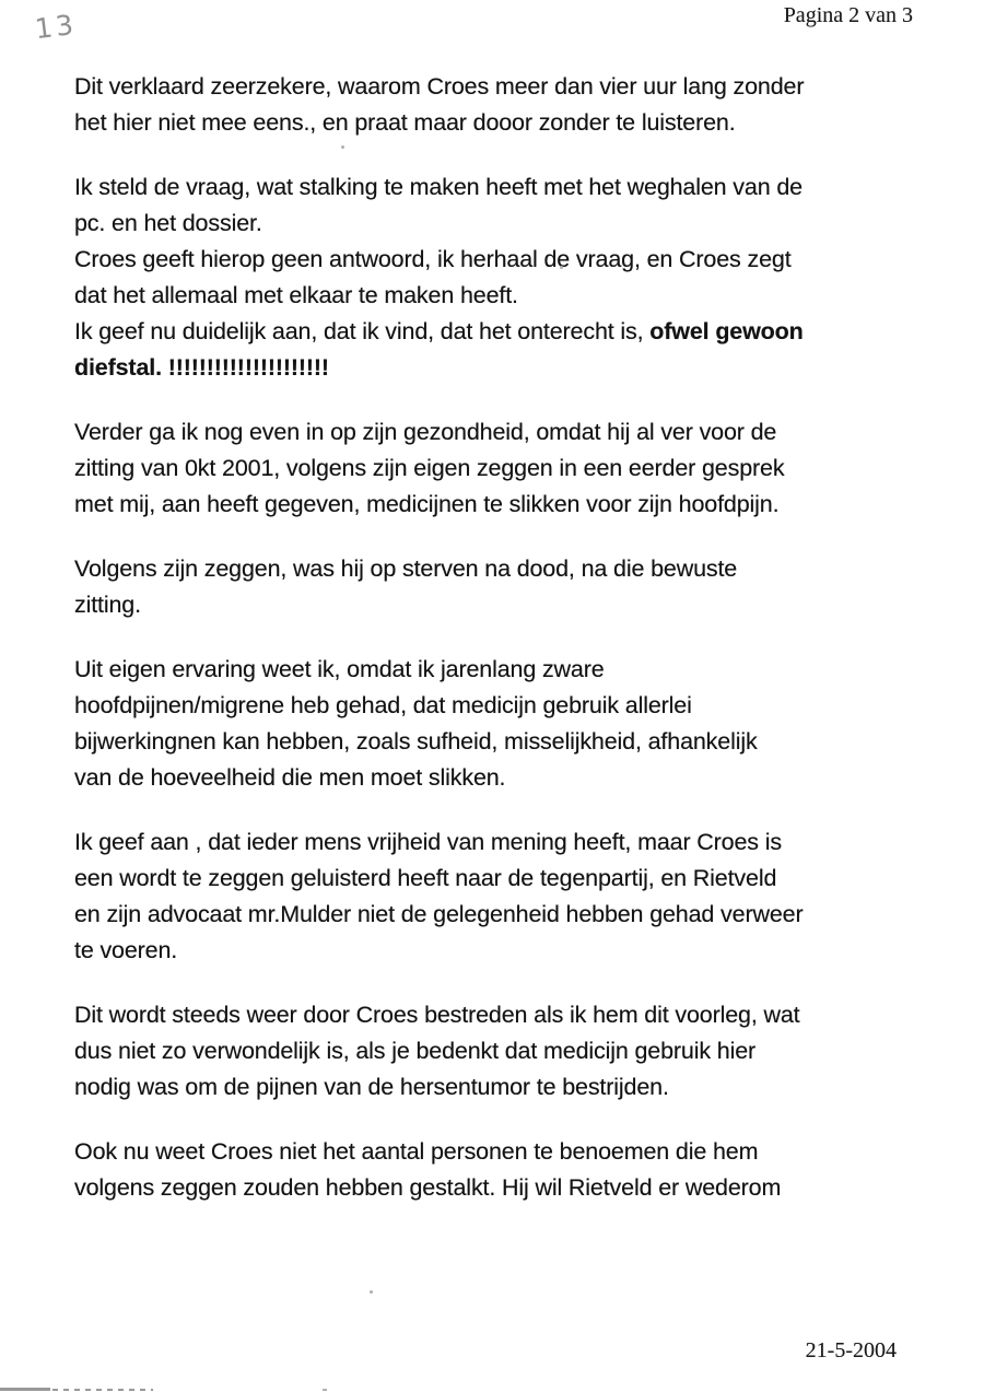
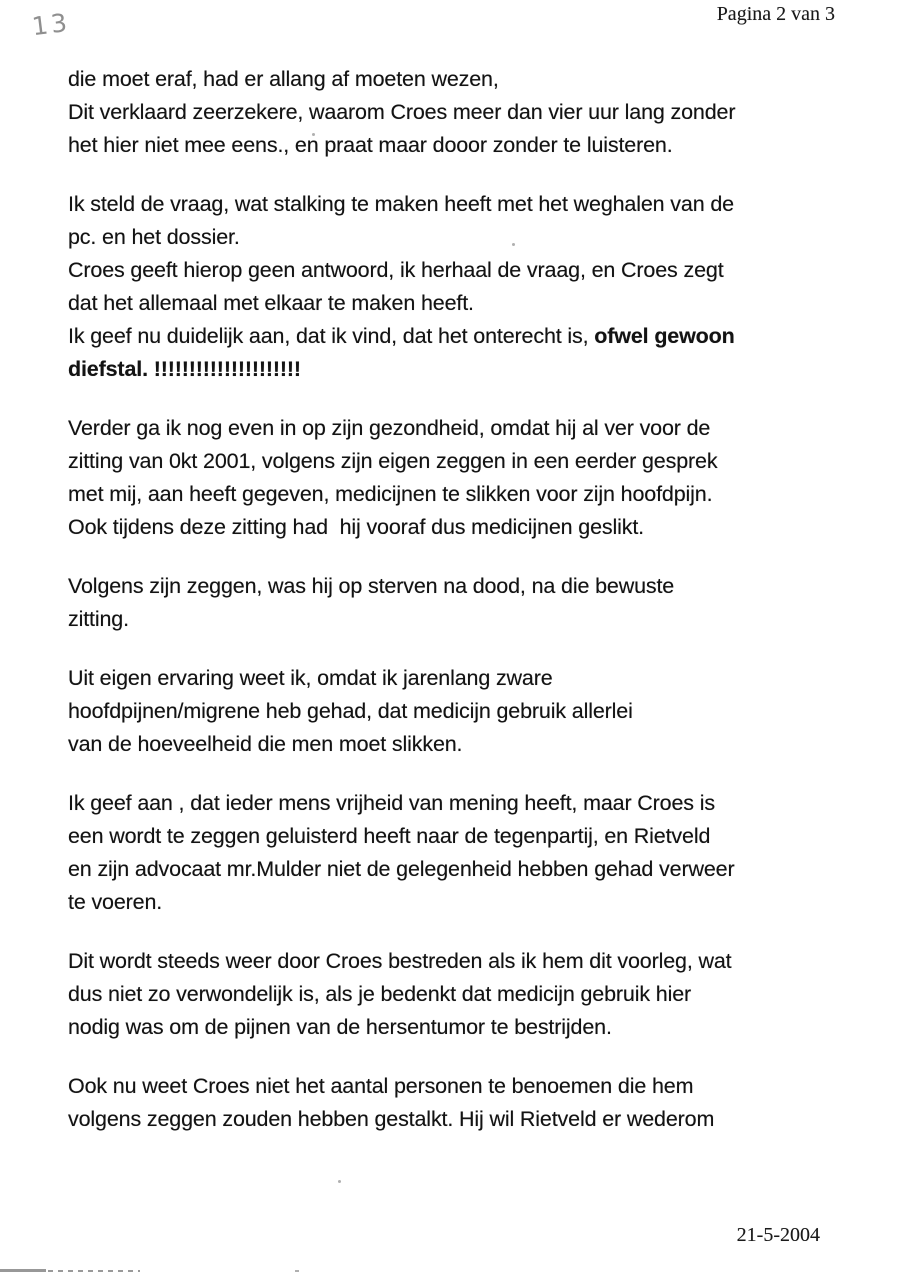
  Pagina 2 van 3
+ die moet eraf, had er allang af moeten wezen,
  Dit verklaard zeerzekere, waarom Croes meer dan vier uur lang zonder
  het hier niet mee eens., en praat maar dooor zonder te luisteren.
  Ik steld de vraag, wat stalking te maken heeft met het weghalen van de
  pc. en het dossier.
  Croes geeft hierop geen antwoord, ik herhaal de vraag, en Croes zegt
  dat het allemaal met elkaar te maken heeft.
  Ik geef nu duidelijk aan, dat ik vind, dat het onterecht is, ofwel gewoon
  diefstal. !!!!!!!!!!!!!!!!!!!!!
  Verder ga ik nog even in op zijn gezondheid, omdat hij al ver voor de
  zitting van 0kt 2001, volgens zijn eigen zeggen in een eerder gesprek
  met mij, aan heeft gegeven, medicijnen te slikken voor zijn hoofdpijn.
+ Ook tijdens deze zitting had hij vooraf dus medicijnen geslikt.
  Volgens zijn zeggen, was hij op sterven na dood, na die bewuste
  zitting.
  Uit eigen ervaring weet ik, omdat ik jarenlang zware
  hoofdpijnen/migrene heb gehad, dat medicijn gebruik allerlei
- bijwerkingnen kan hebben, zoals sufheid, misselijkheid, afhankelijk
  van de hoeveelheid die men moet slikken.
  Ik geef aan , dat ieder mens vrijheid van mening heeft, maar Croes is
  een wordt te zeggen geluisterd heeft naar de tegenpartij, en Rietveld
  en zijn advocaat mr.Mulder niet de gelegenheid hebben gehad verweer
  te voeren.
  Dit wordt steeds weer door Croes bestreden als ik hem dit voorleg, wat
  dus niet zo verwondelijk is, als je bedenkt dat medicijn gebruik hier
  nodig was om de pijnen van de hersentumor te bestrijden.
  Ook nu weet Croes niet het aantal personen te benoemen die hem
  volgens zeggen zouden hebben gestalkt. Hij wil Rietveld er wederom
  21-5-2004
